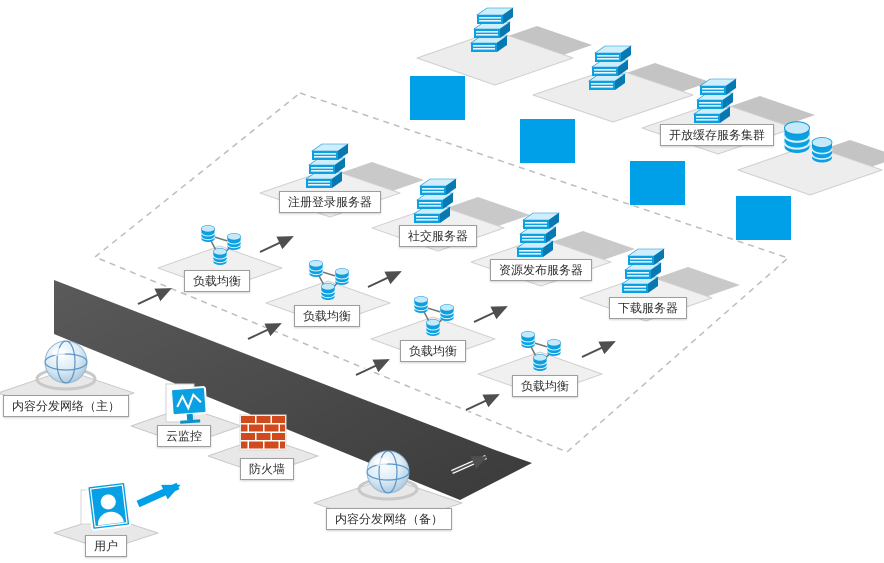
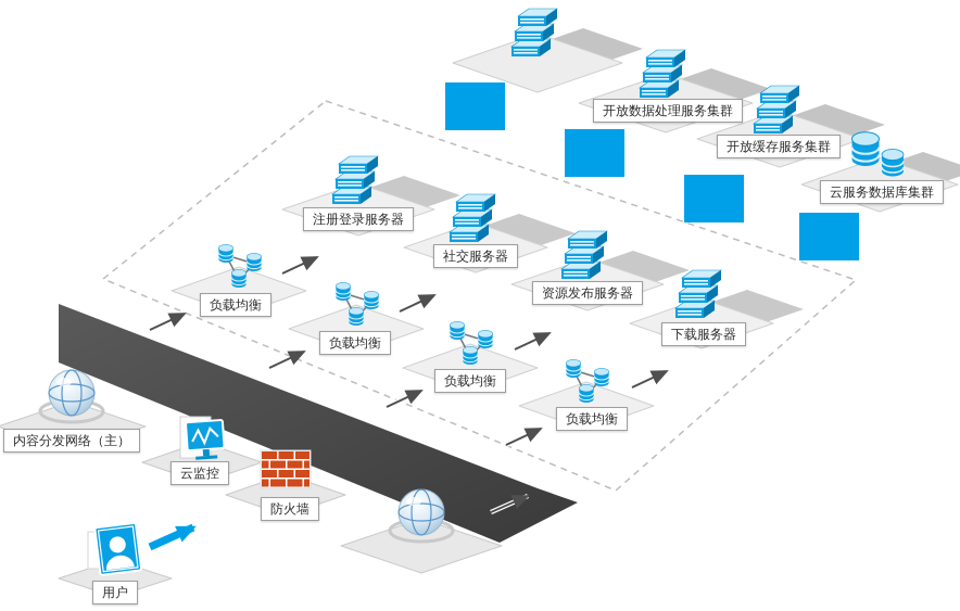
+ 开放数据处理服务集群
  开放缓存服务集群
+ 云服务数据库集群
  注册登录服务器
  社交服务器
  资源发布服务器
  下载服务器
  负载均衡
  负载均衡
  负载均衡
  负载均衡
  内容分发网络（主）
  云监控
  防火墙
- 内容分发网络（备）
  用户
